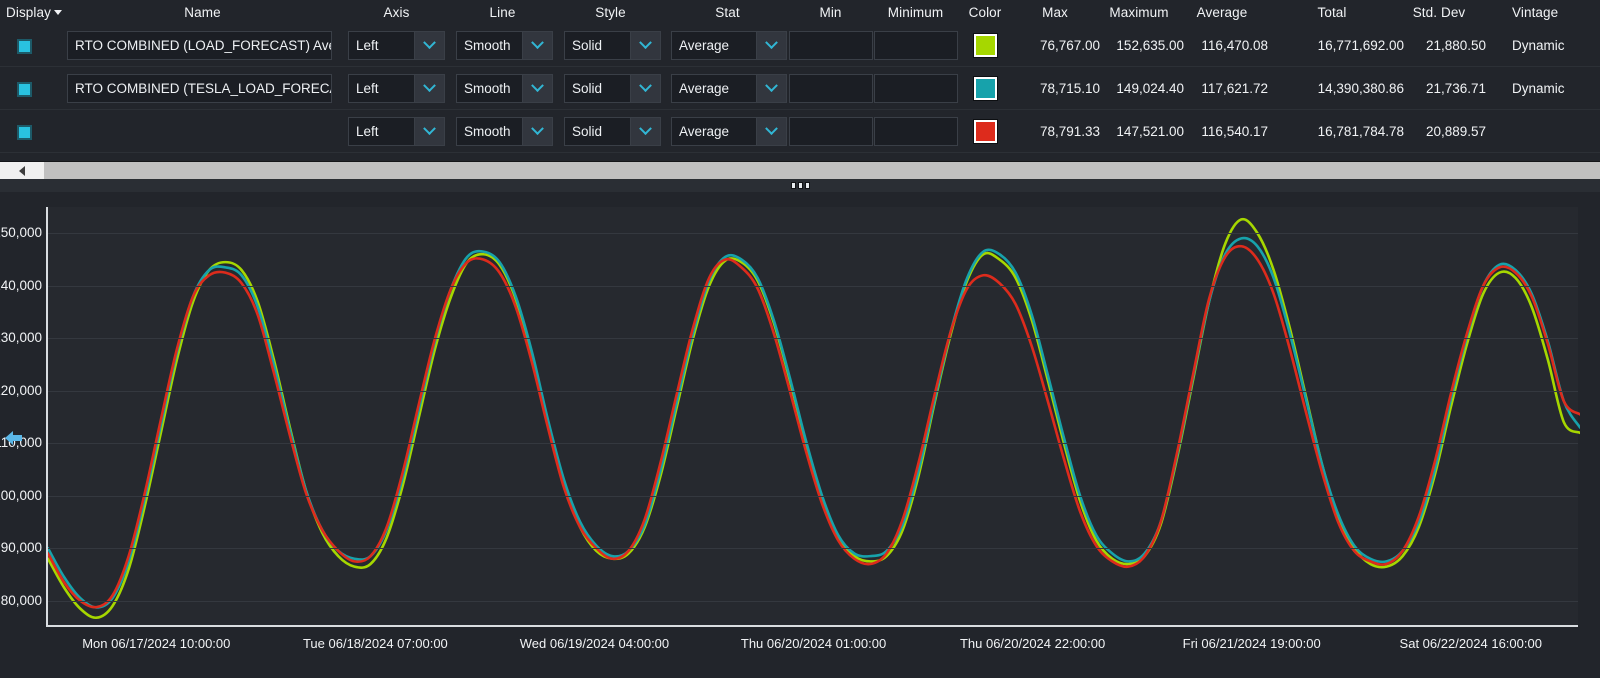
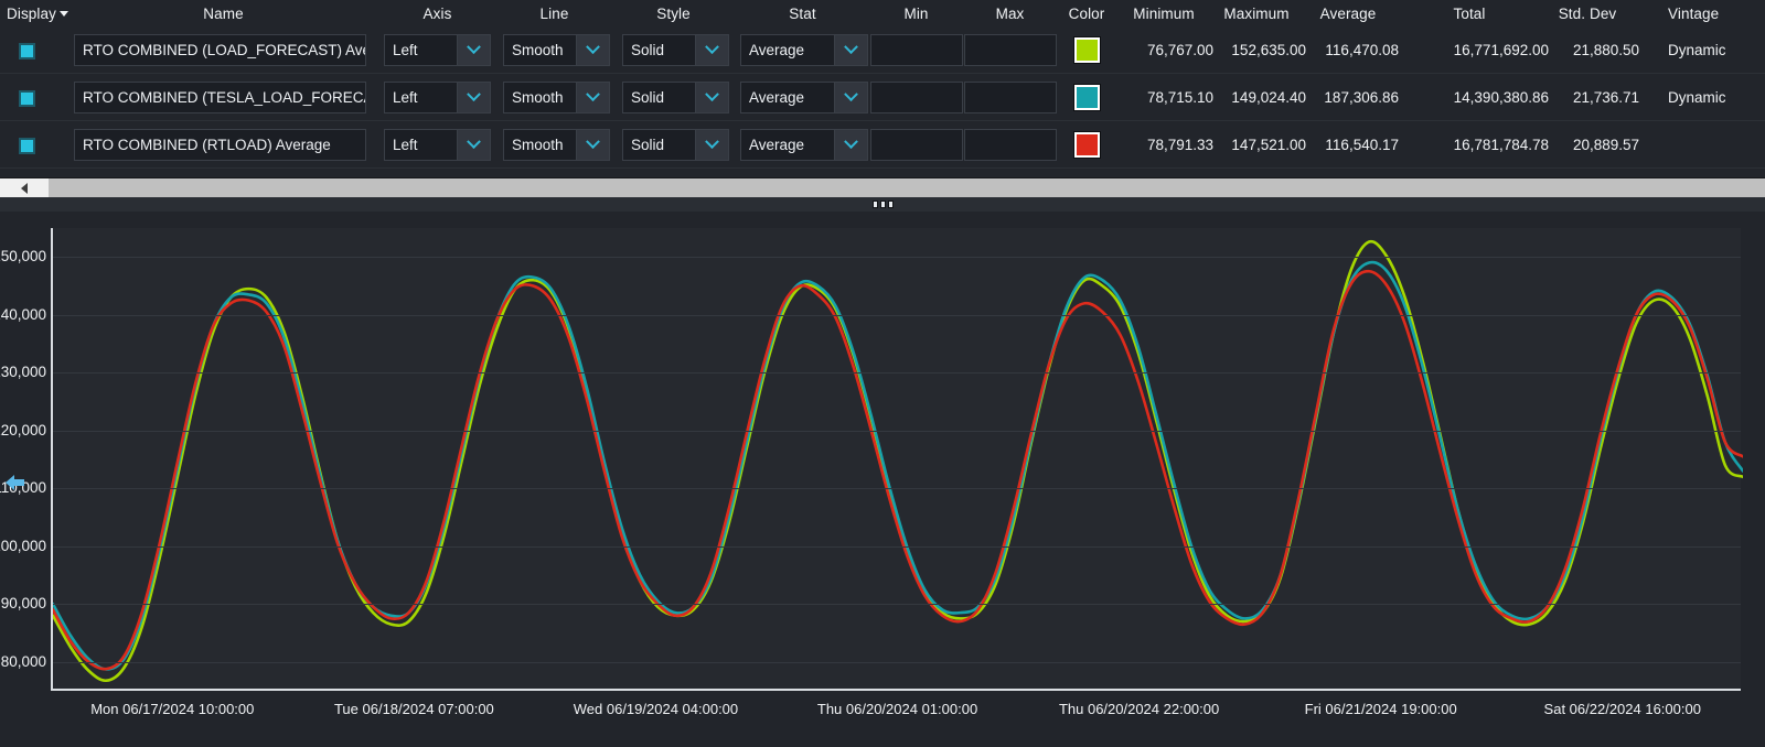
  Display
  Name
  Axis
  Line
  Style
  Stat
  Min
- Minimum
+ Max
  Color
- Max
+ Minimum
  Maximum
  Average
  Total
  Std. Dev
  Vintage
  RTO COMBINED (LOAD_FORECAST) Av
  Left
  Smooth
  Solid
  Average
  76,767.00
  152,635.00
  116,470.08
  16,771,692.00
  21,880.50
  Dynamic
  RTO COMBINED (TESLA_LOAD_FOREC
  Left
  Smooth
  Solid
  Average
  78,715.10
  149,024.40
- 117,621.72
+ 187,306.86
  14,390,380.86
  21,736.71
  Dynamic
+ RTO COMBINED (RTLOAD) Average
  Left
  Smooth
  Solid
  Average
  78,791.33
  147,521.00
  116,540.17
  16,781,784.78
  20,889.57
  50,000
  40,000
  30,000
  20,000
  1,000
  00,000
  90,000
  80,000
  Mon 06/17/2024 10:00:00
  Tue 06/18/2024 07:00:00
  Wed 06/19/2024 04:00:00
  Thu 06/20/2024 01:00:00
  Thu 06/20/2024 22:00:00
  Fri 06/21/2024 19:00:00
  Sat 06/22/2024 16:00:00
